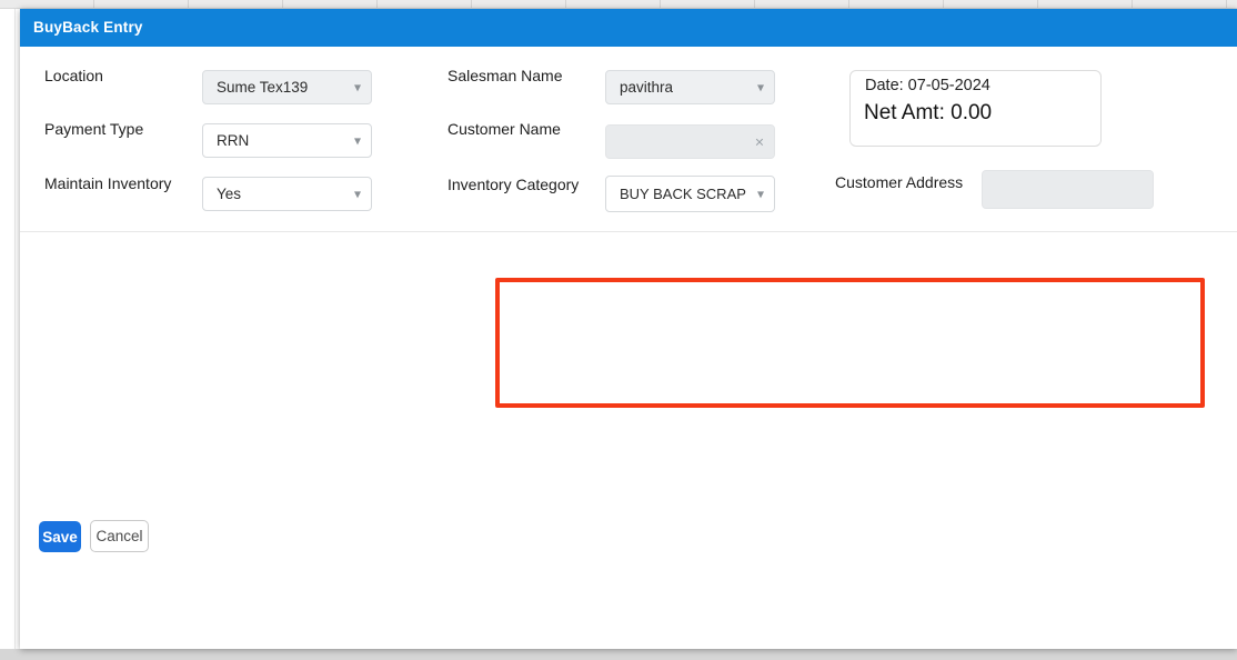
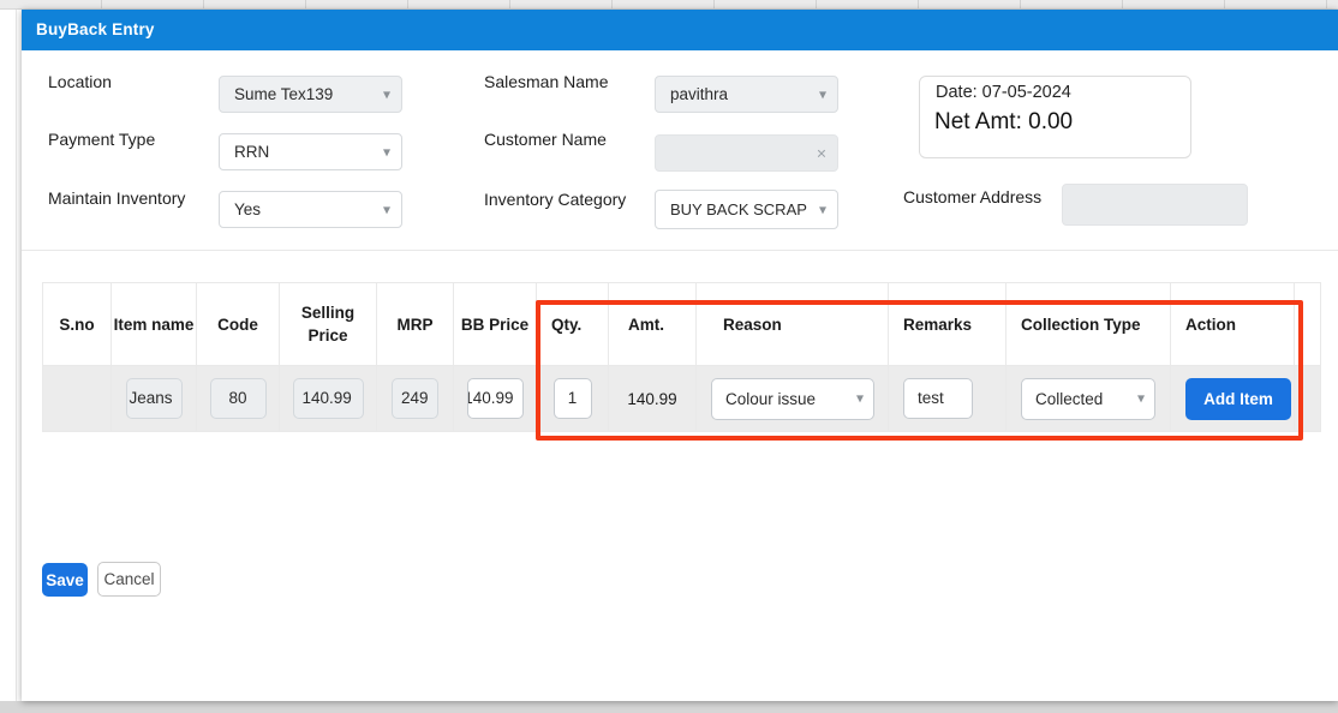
  BuyBack Entry
  Location
  Sume Tex139
  ▾
  Payment Type
  RRN
  ▾
  Maintain Inventory
  Yes
  ▾
  Salesman Name
  pavithra
  ▾
  Customer Name
  ×
  Inventory Category
  BUY BACK SCRAP
  ▾
  Date: 07-05-2024
  Net Amt: 0.00
  Customer Address
+ S.no	Item name	Code	Selling Price	MRP	BB Price	Qty.	Amt.	Reason	Remarks	Collection Type	Action
+ 	Jeans	80	140.99	249	140.99	1	140.99	Colour issue ▾	test	Collected ▾	Add Item
  Save
  Cancel
